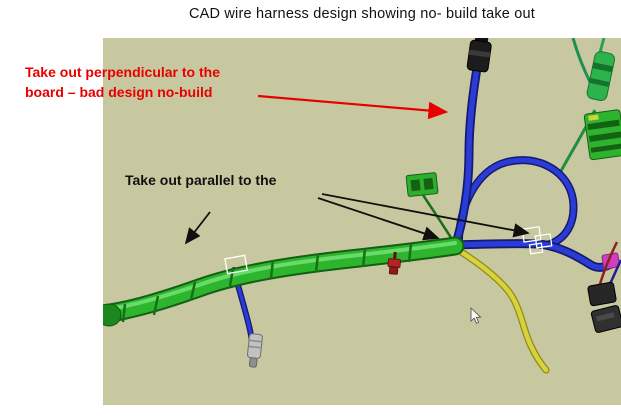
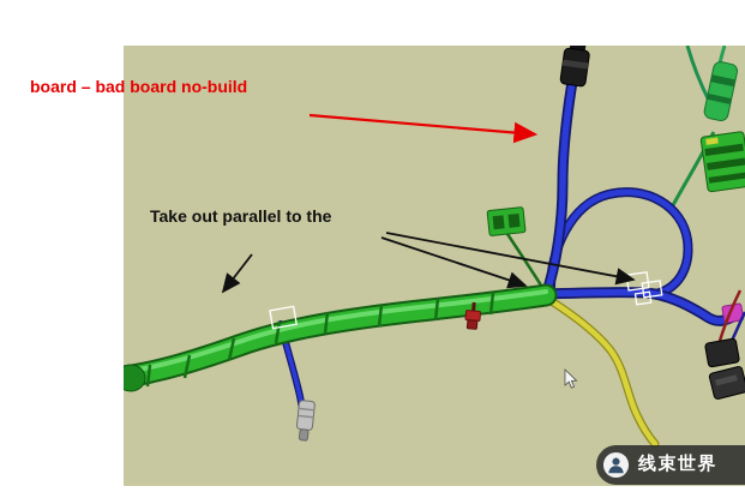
- CAD wire harness design showing no- build take out
- Take out perpendicular to the
- board – bad design no-build
+ board – bad board no-build
  Take out parallel to the
+ 线束世界
